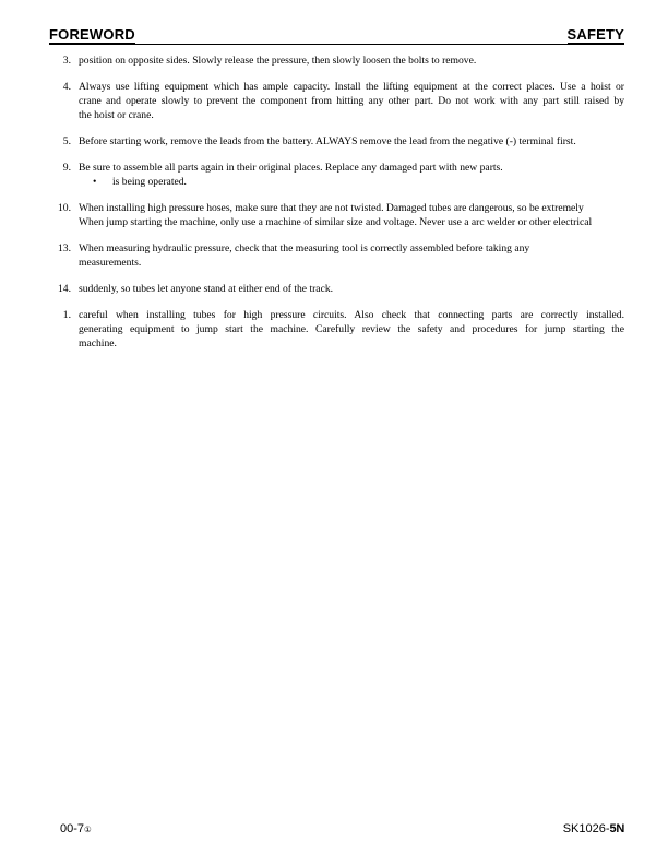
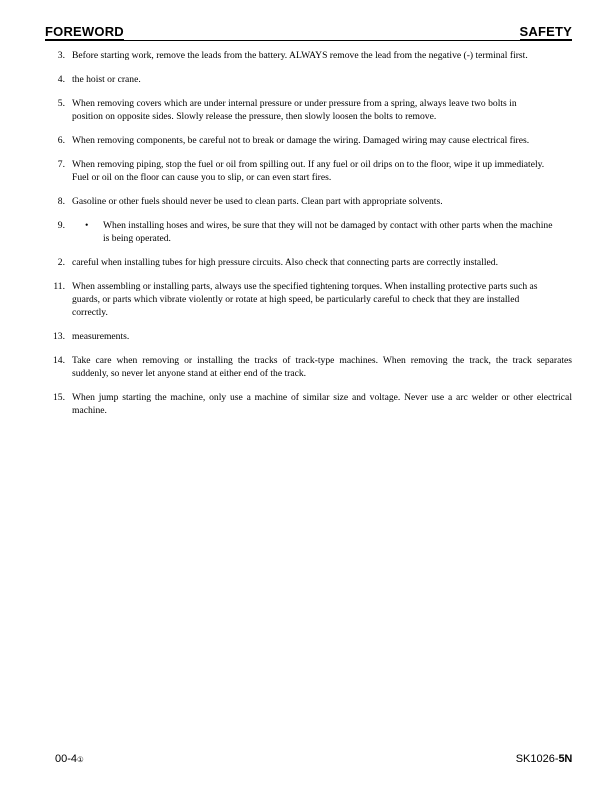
  FOREWORD
  SAFETY
  3.
- position on opposite sides. Slowly release the pressure, then slowly loosen the bolts to remove.
+ Before starting work, remove the leads from the battery. ALWAYS remove the lead from the negative (-) terminal first.
  4.
- Always use lifting equipment which has ample capacity. Install the lifting equipment at the correct places. Use a hoist or
- crane and operate slowly to prevent the component from hitting any other part. Do not work with any part still raised by
  the hoist or crane.
  5.
+ When removing covers which are under internal pressure or under pressure from a spring, always leave two bolts in
- Before starting work, remove the leads from the battery. ALWAYS remove the lead from the negative (-) terminal first.
+ position on opposite sides. Slowly release the pressure, then slowly loosen the bolts to remove.
+ 6.
+ When removing components, be careful not to break or damage the wiring. Damaged wiring may cause electrical fires.
+ 7.
+ When removing piping, stop the fuel or oil from spilling out. If any fuel or oil drips on to the floor, wipe it up immediately.
+ Fuel or oil on the floor can cause you to slip, or can even start fires.
+ 8.
+ Gasoline or other fuels should never be used to clean parts. Clean part with appropriate solvents.
  9.
- Be sure to assemble all parts again in their original places. Replace any damaged part with new parts.
  •
+ When installing hoses and wires, be sure that they will not be damaged by contact with other parts when the machine
  is being operated.
- 10.
+ 2.
- When installing high pressure hoses, make sure that they are not twisted. Damaged tubes are dangerous, so be extremely
- When jump starting the machine, only use a machine of similar size and voltage. Never use a arc welder or other electrical
+ careful when installing tubes for high pressure circuits. Also check that connecting parts are correctly installed.
+ 11.
+ When assembling or installing parts, always use the specified tightening torques. When installing protective parts such as
+ guards, or parts which vibrate violently or rotate at high speed, be particularly careful to check that they are installed
+ correctly.
  13.
- When measuring hydraulic pressure, check that the measuring tool is correctly assembled before taking any
  measurements.
  14.
+ Take care when removing or installing the tracks of track-type machines. When removing the track, the track separates
- suddenly, so tubes let anyone stand at either end of the track.
+ suddenly, so never let anyone stand at either end of the track.
- 1.
+ 15.
- careful when installing tubes for high pressure circuits. Also check that connecting parts are correctly installed.
+ When jump starting the machine, only use a machine of similar size and voltage. Never use a arc welder or other electrical
- generating equipment to jump start the machine. Carefully review the safety and procedures for jump starting the
  machine.
- 00-7①
+ 00-4①
  SK1026-5N
